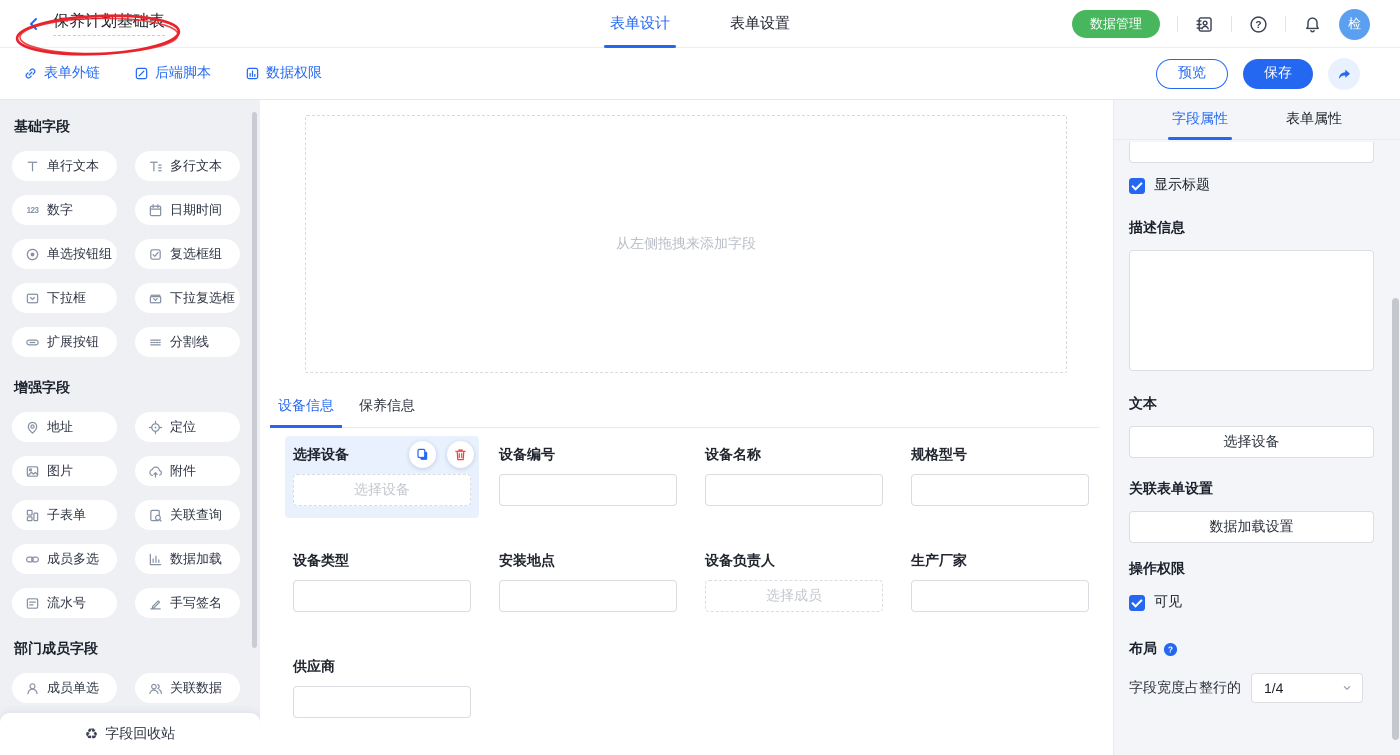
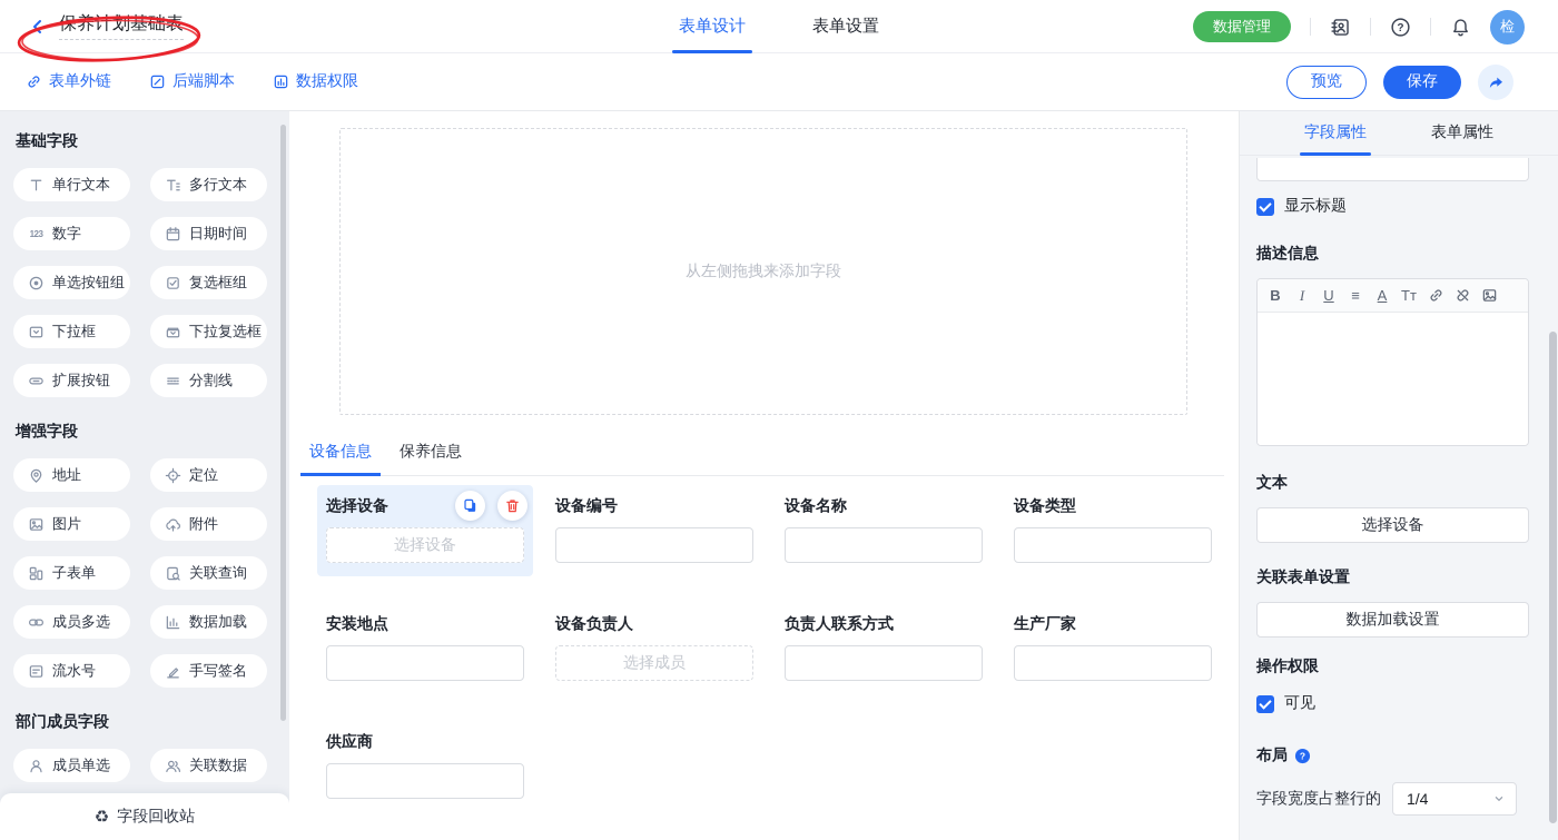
  保养计划基础表
  表单设计
  表单设置
  数据管理
  ?
  检
  表单外链
  后端脚本
  数据权限
  预览
  保存
  基础字段
  单行文本
  多行文本
  123
  数字
  日期时间
  单选按钮组
  复选框组
  下拉框
  下拉复选框
  扩展按钮
  分割线
  增强字段
  地址
  定位
  图片
  附件
  子表单
  关联查询
  成员多选
  数据加载
  流水号
  手写签名
  部门成员字段
  成员单选
  关联数据
  ♻
  字段回收站
  从左侧拖拽来添加字段
  设备信息
  保养信息
  选择设备
  选择设备
  设备编号
  设备名称
- 规格型号
  设备类型
  安装地点
  设备负责人
  选择成员
+ 负责人联系方式
  生产厂家
  供应商
  字段属性
  表单属性
  显示标题
  描述信息
+ B
+ I
+ U
+ ≡
+ A
+ Tт
  文本
  选择设备
  关联表单设置
  数据加载设置
  操作权限
  可见
  布局
  ?
  字段宽度占整行的
  1/4
